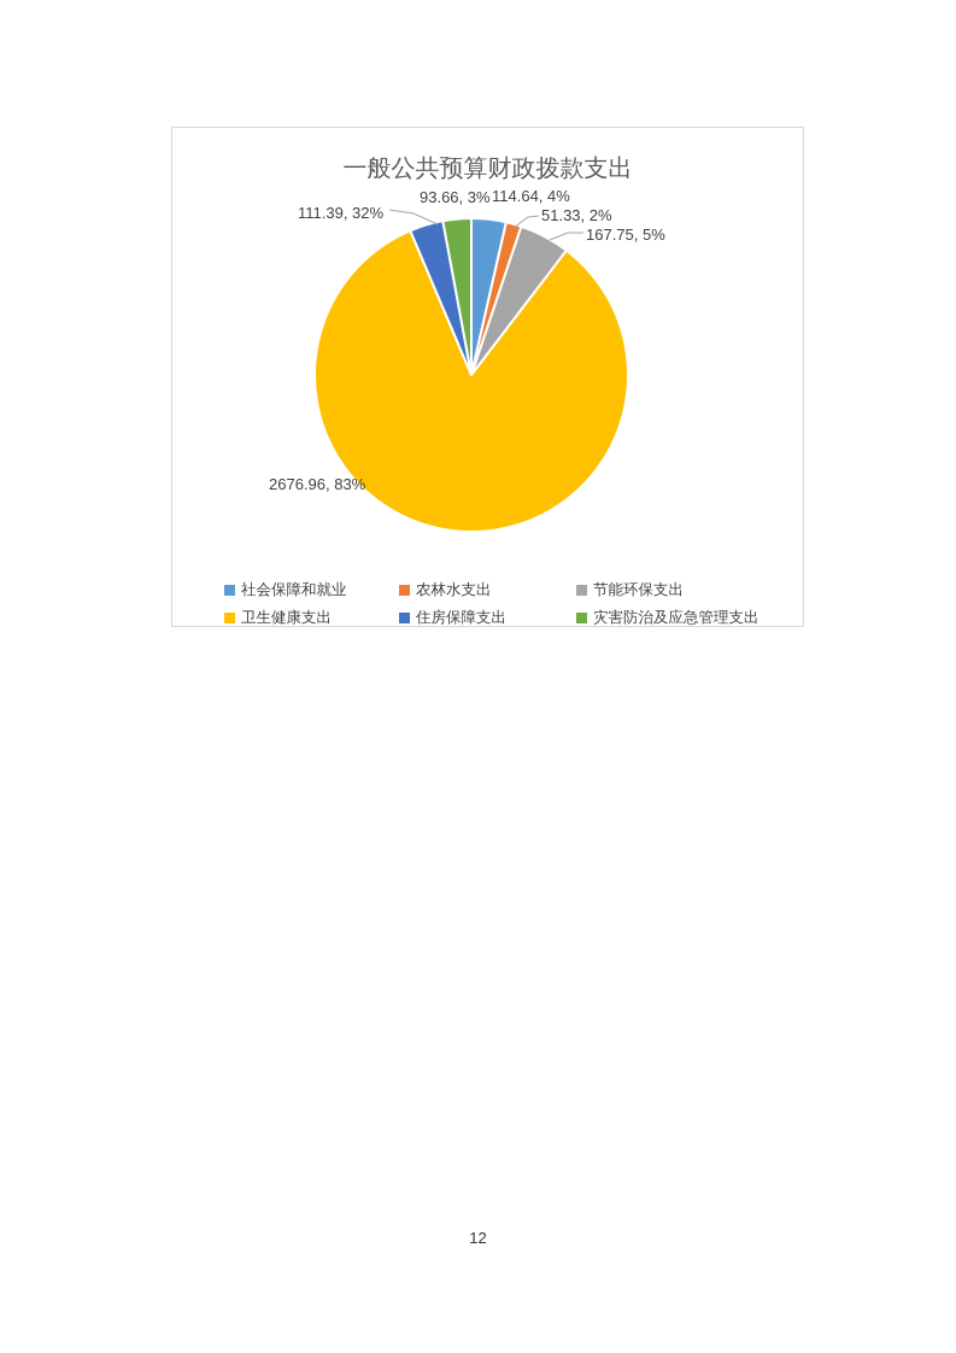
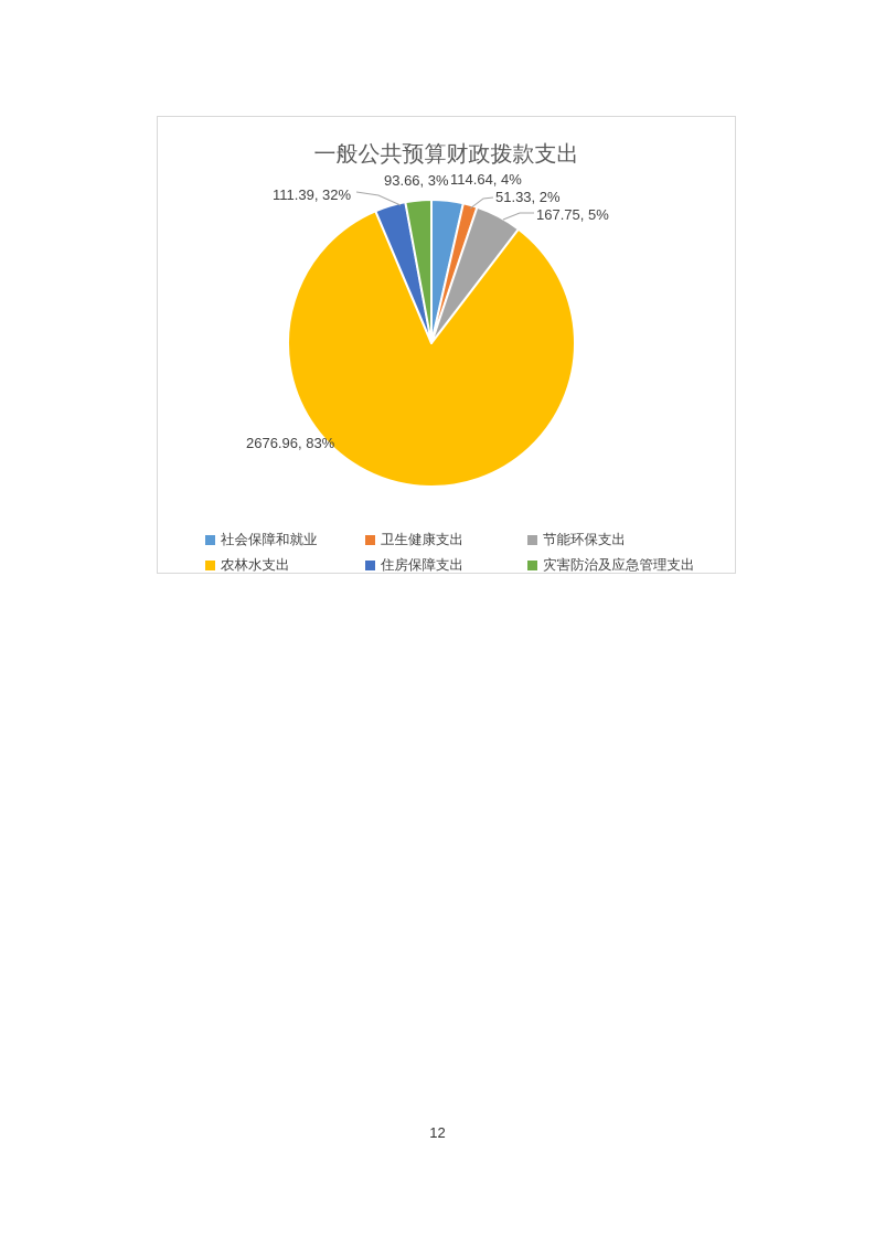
  一般公共预算财政拨款支出
  114.64, 4%
  51.33, 2%
  167.75, 5%
  2676.96, 83%
  111.39, 32%
  93.66, 3%
  社会保障和就业
- 农林水支出
+ 卫生健康支出
  节能环保支出
- 卫生健康支出
+ 农林水支出
  住房保障支出
  灾害防治及应急管理支出
  12
